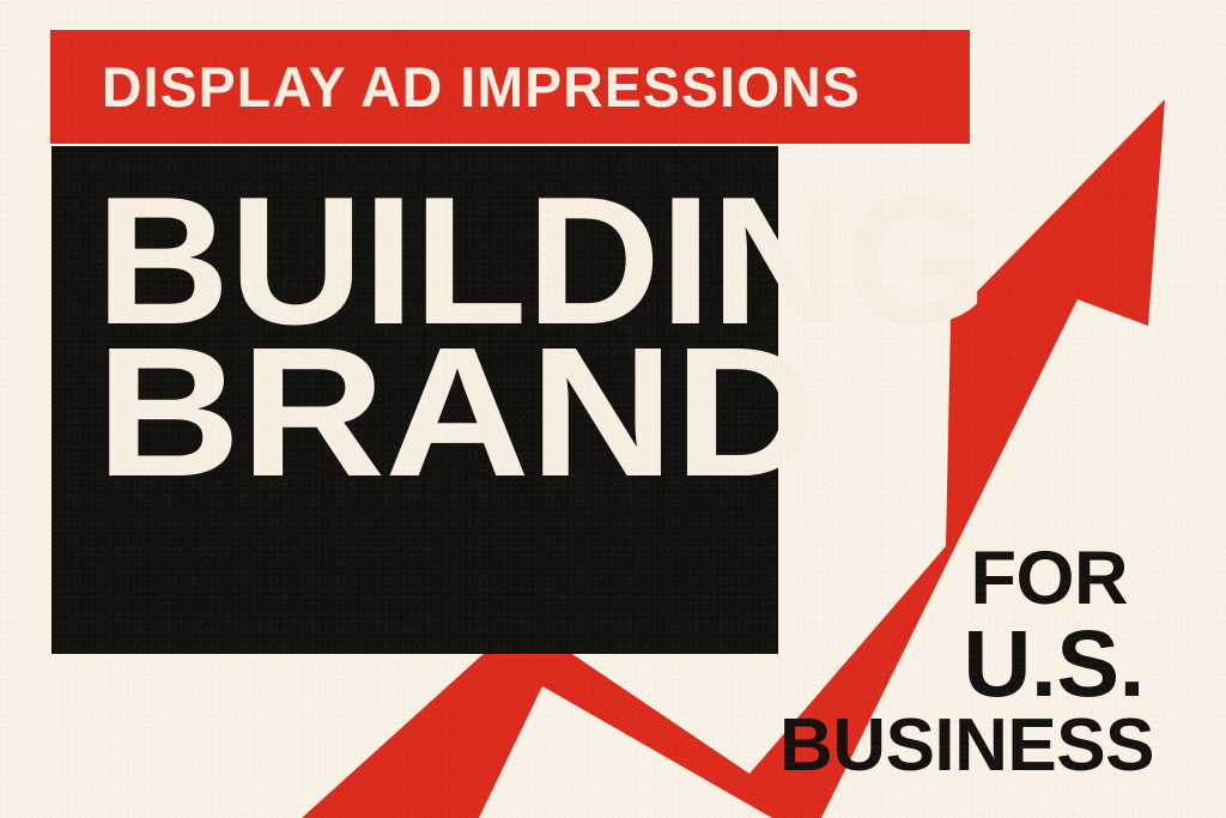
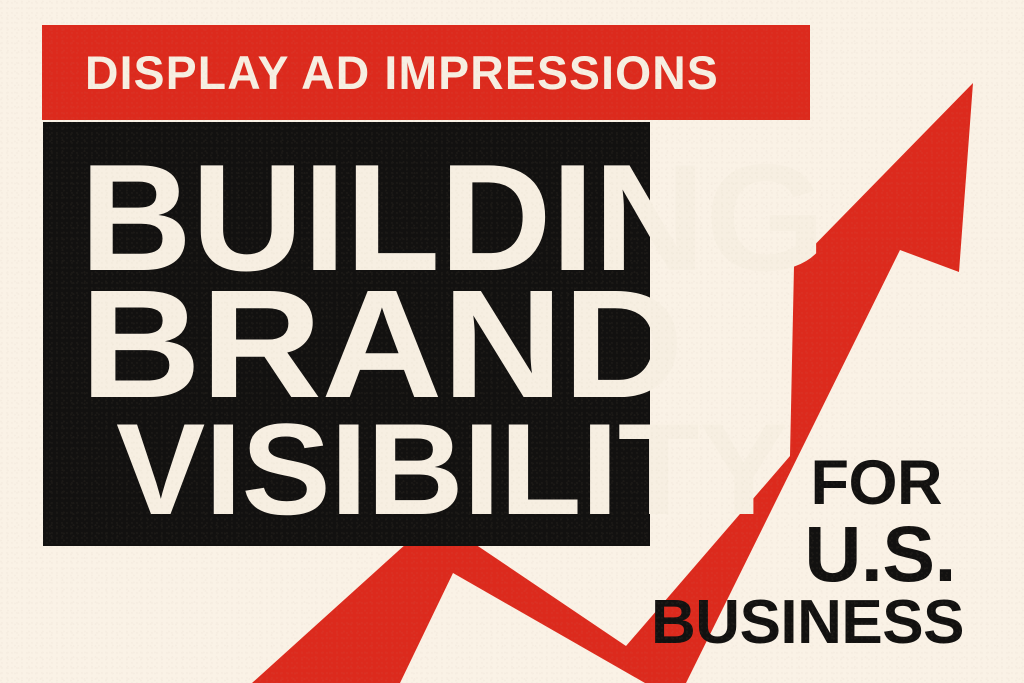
  DISPLAY AD IMPRESSIONS
  BUILDING
  BRAND
+ VISIBILITY
  FOR
  U.S.
  BUSINESS
